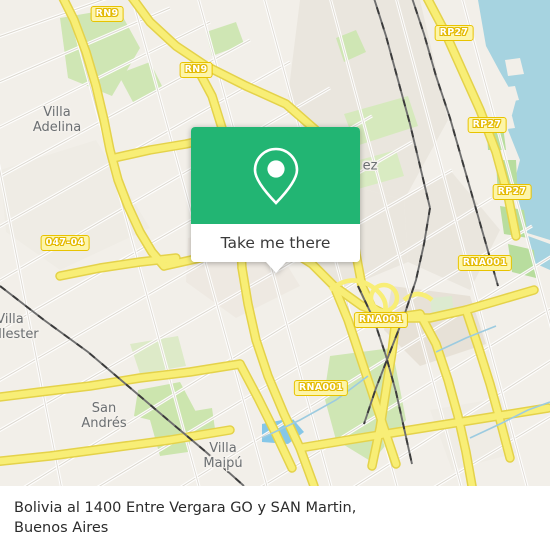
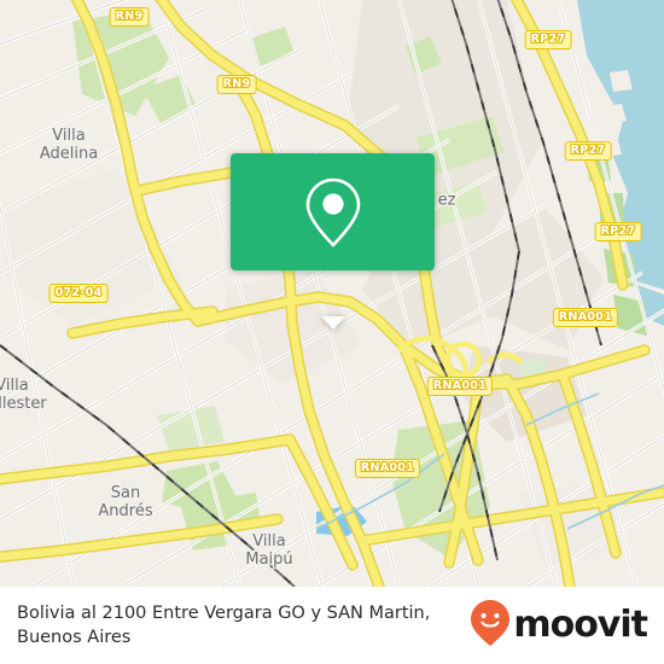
  RN9
  RN9
  RP27
  RP27
  RP27
  RNA001
- 047-04
+ 072-04
  RNA001
  RNA001
  Villa
  Adelina
  ez
  Villa
  llester
  San
  Andrés
  Villa
  Maipú
- Take me there
- Bolivia al 1400 Entre Vergara GO y SAN Martin, Buenos Aires
+ Bolivia al 2100 Entre Vergara GO y SAN Martin, Buenos Aires
+ moovit
